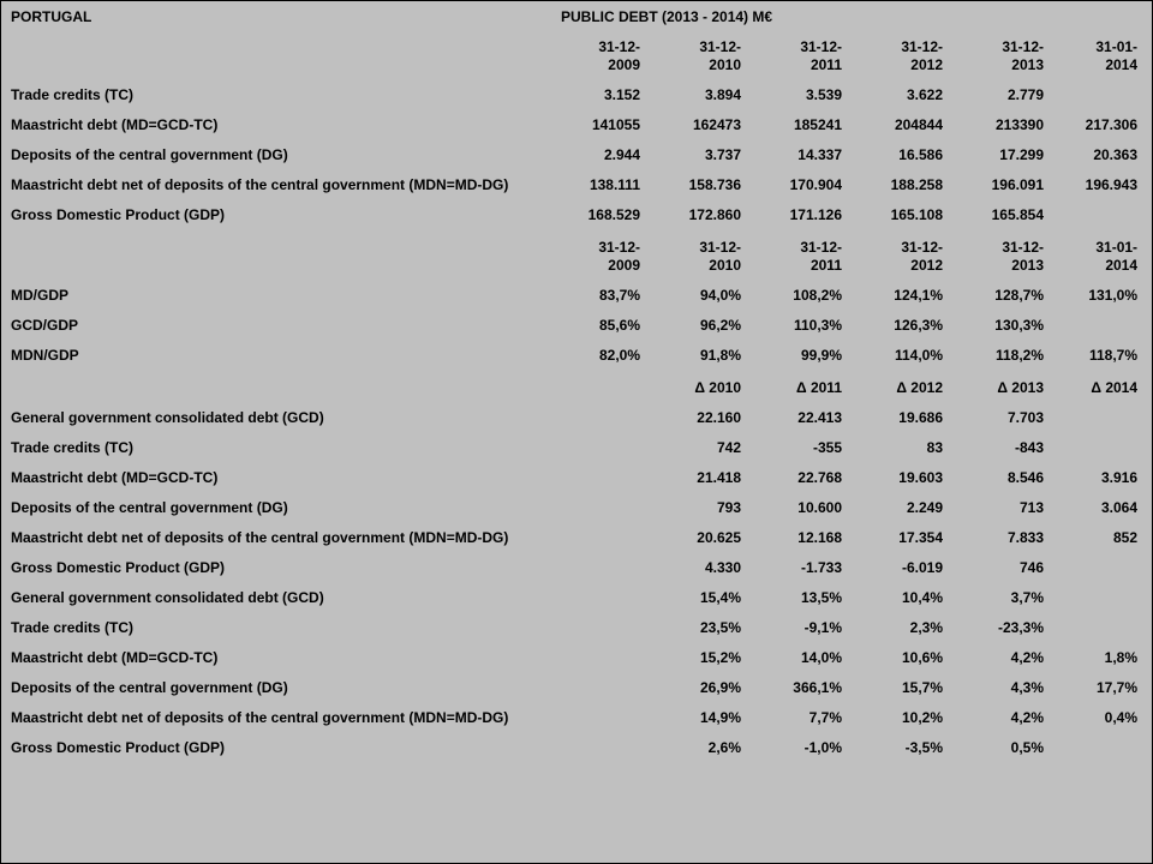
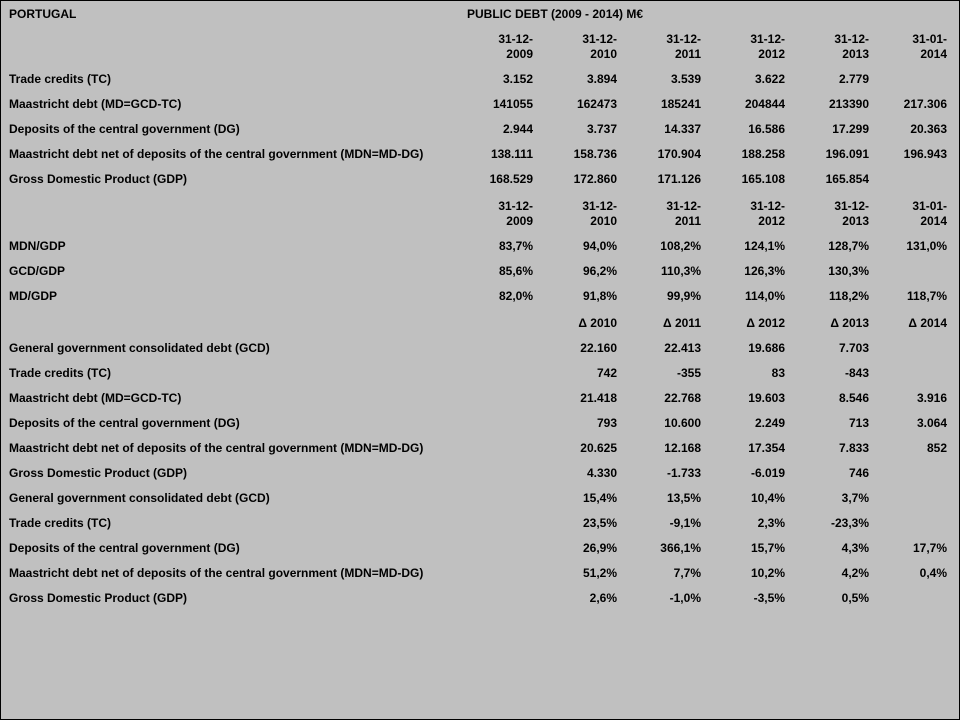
- PORTUGAL	PUBLIC DEBT (2013 - 2014) M€
+ PORTUGAL	PUBLIC DEBT (2009 - 2014) M€
  	31-12- 2009	31-12- 2010	31-12- 2011	31-12- 2012	31-12- 2013	31-01- 2014
  Trade credits (TC)	3.152	3.894	3.539	3.622	2.779
  Maastricht debt (MD=GCD-TC)	141055	162473	185241	204844	213390	217.306
  Deposits of the central government (DG)	2.944	3.737	14.337	16.586	17.299	20.363
  Maastricht debt net of deposits of the central government (MDN=MD-DG)	138.111	158.736	170.904	188.258	196.091	196.943
  Gross Domestic Product (GDP)	168.529	172.860	171.126	165.108	165.854
  	31-12- 2009	31-12- 2010	31-12- 2011	31-12- 2012	31-12- 2013	31-01- 2014
- MD/GDP	83,7%	94,0%	108,2%	124,1%	128,7%	131,0%
+ MDN/GDP	83,7%	94,0%	108,2%	124,1%	128,7%	131,0%
  GCD/GDP	85,6%	96,2%	110,3%	126,3%	130,3%
- MDN/GDP	82,0%	91,8%	99,9%	114,0%	118,2%	118,7%
+ MD/GDP	82,0%	91,8%	99,9%	114,0%	118,2%	118,7%
  		Δ 2010	Δ 2011	Δ 2012	Δ 2013	Δ 2014
  General government consolidated debt (GCD)		22.160	22.413	19.686	7.703
  Trade credits (TC)		742	-355	83	-843
  Maastricht debt (MD=GCD-TC)		21.418	22.768	19.603	8.546	3.916
  Deposits of the central government (DG)		793	10.600	2.249	713	3.064
  Maastricht debt net of deposits of the central government (MDN=MD-DG)		20.625	12.168	17.354	7.833	852
  Gross Domestic Product (GDP)		4.330	-1.733	-6.019	746
  General government consolidated debt (GCD)		15,4%	13,5%	10,4%	3,7%
  Trade credits (TC)		23,5%	-9,1%	2,3%	-23,3%
- Maastricht debt (MD=GCD-TC)		15,2%	14,0%	10,6%	4,2%	1,8%
  Deposits of the central government (DG)		26,9%	366,1%	15,7%	4,3%	17,7%
- Maastricht debt net of deposits of the central government (MDN=MD-DG)		14,9%	7,7%	10,2%	4,2%	0,4%
+ Maastricht debt net of deposits of the central government (MDN=MD-DG)		51,2%	7,7%	10,2%	4,2%	0,4%
  Gross Domestic Product (GDP)		2,6%	-1,0%	-3,5%	0,5%
